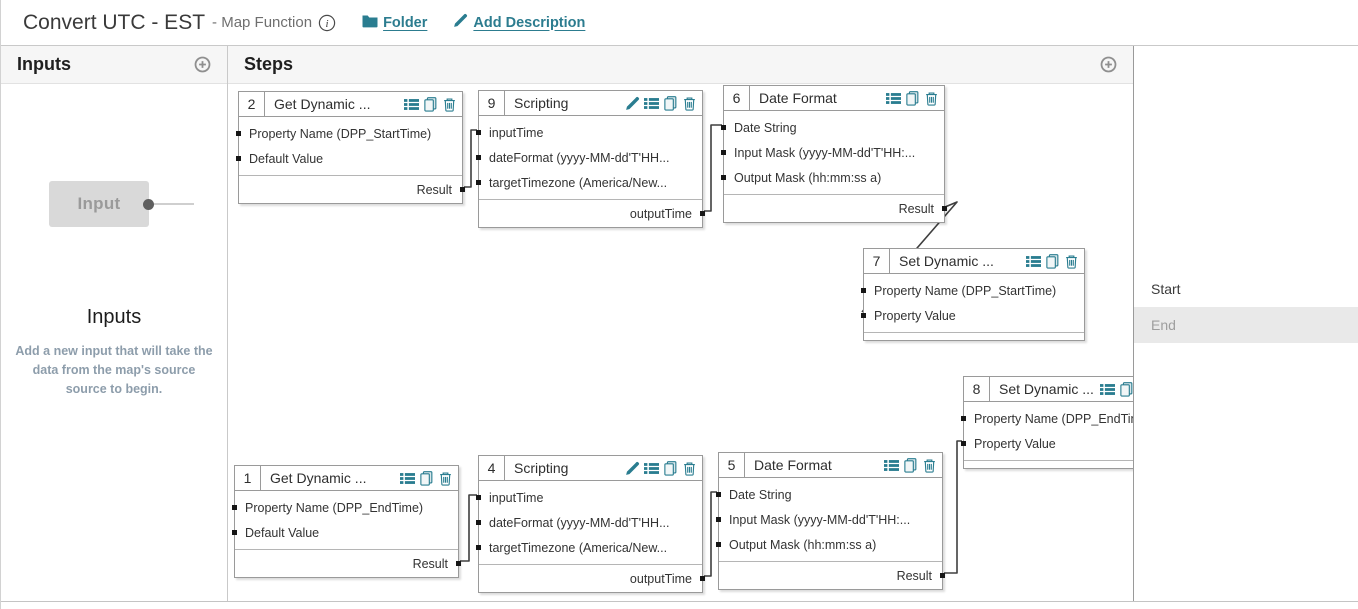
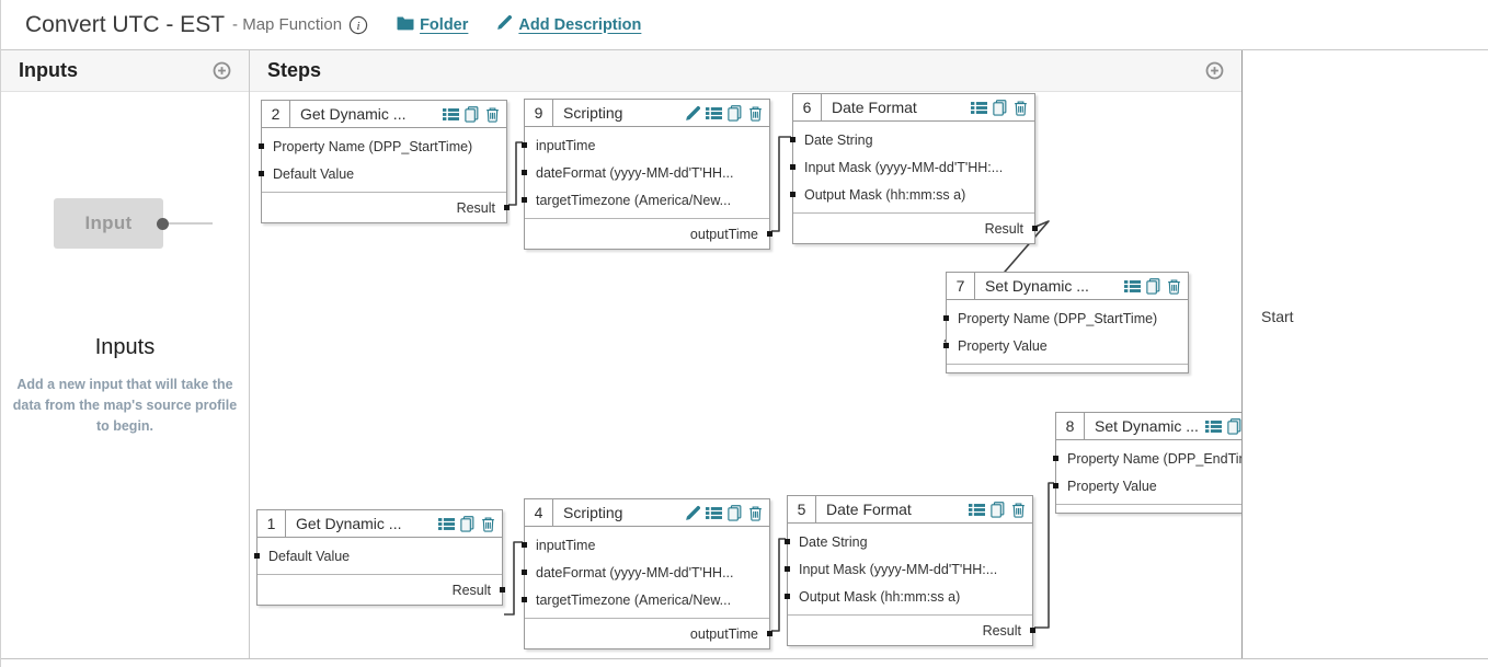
  Convert UTC - EST
  - Map Function
  i
  Folder
  Add Description
  Inputs
  Input
  Inputs
- Add a new input that will take the data from the map's source source to begin.
+ Add a new input that will take the data from the map's source profile to begin.
  Steps
  2
  Get Dynamic ...
  Property Name (DPP_StartTime)
  Default Value
  Result
  9
  Scripting
  inputTime
  dateFormat (yyyy-MM-dd'T'HH...
  targetTimezone (America/New...
  outputTime
  6
  Date Format
  Date String
  Input Mask (yyyy-MM-dd'T'HH:...
  Output Mask (hh:mm:ss a)
  Result
  7
  Set Dynamic ...
  Property Name (DPP_StartTime)
  Property Value
  8
  Set Dynamic ...
  Property Name (DPP_EndTi
  Property Value
  1
  Get Dynamic ...
- Property Name (DPP_EndTime)
  Default Value
  Result
  4
  Scripting
  inputTime
  dateFormat (yyyy-MM-dd'T'HH...
  targetTimezone (America/New...
  outputTime
  5
  Date Format
  Date String
  Input Mask (yyyy-MM-dd'T'HH:...
  Output Mask (hh:mm:ss a)
  Result
  Start
- End
